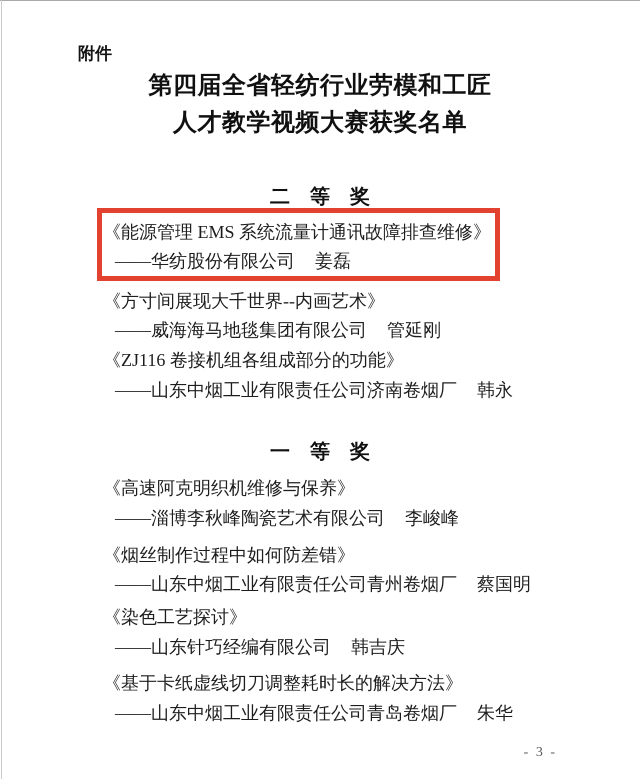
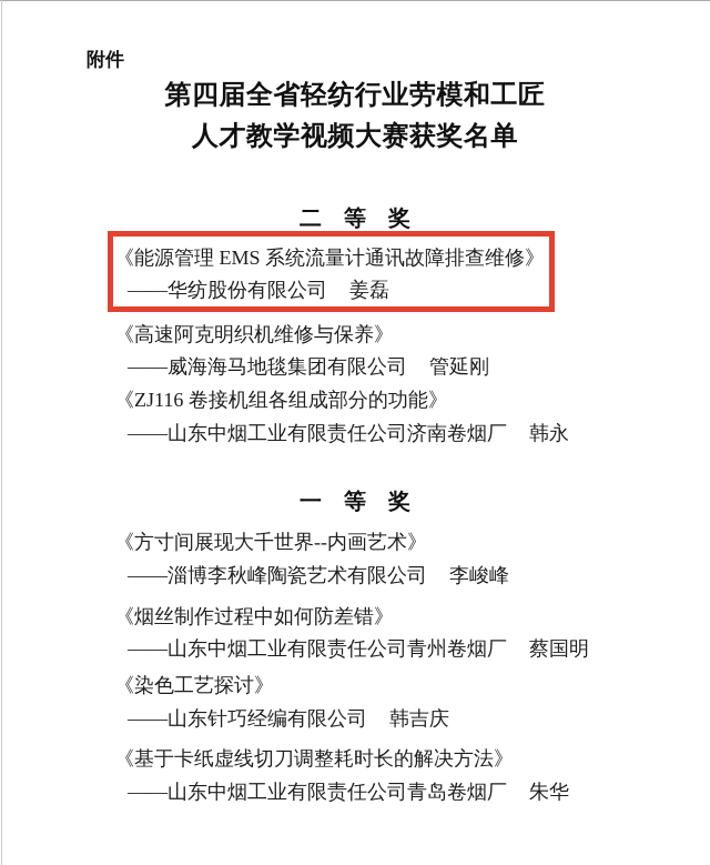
  附件
  第四届全省轻纺行业劳模和工匠
  人才教学视频大赛获奖名单
  二 等 奖
  《能源管理 EMS 系统流量计通讯故障排查维修》
  ——华纺股份有限公司 姜磊
- 《方寸间展现大千世界--内画艺术》
+ 《高速阿克明织机维修与保养》
  ——威海海马地毯集团有限公司 管延刚
  《ZJ116 卷接机组各组成部分的功能》
  ——山东中烟工业有限责任公司济南卷烟厂 韩永
  一 等 奖
- 《高速阿克明织机维修与保养》
+ 《方寸间展现大千世界--内画艺术》
  ——淄博李秋峰陶瓷艺术有限公司 李峻峰
  《烟丝制作过程中如何防差错》
  ——山东中烟工业有限责任公司青州卷烟厂 蔡国明
  《染色工艺探讨》
  ——山东针巧经编有限公司 韩吉庆
  《基于卡纸虚线切刀调整耗时长的解决方法》
  ——山东中烟工业有限责任公司青岛卷烟厂 朱华
- - 3 -
